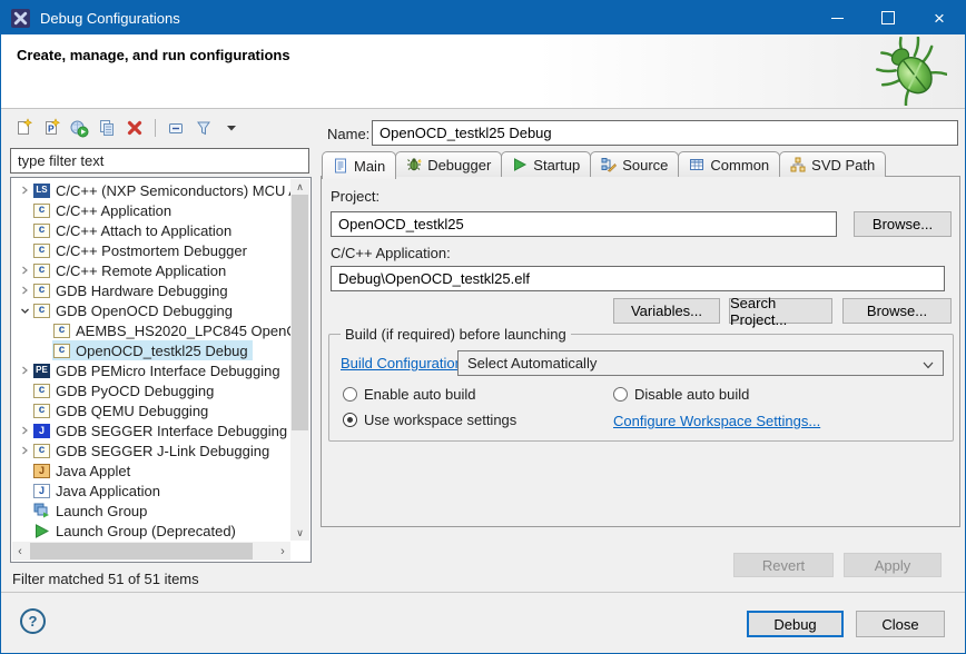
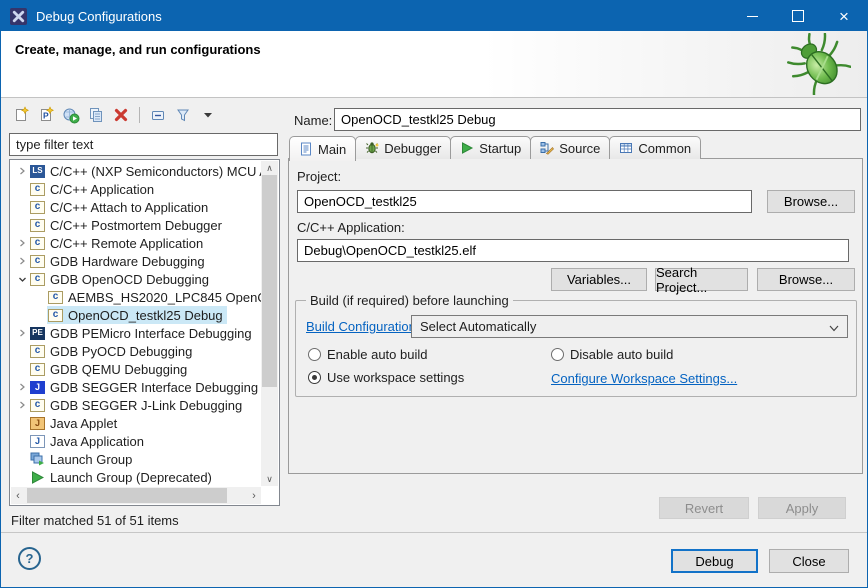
  Debug Configurations
  ×
  Create, manage, and run configurations
  P
  type filter text
  LS
  C/C++ (NXP Semiconductors) MCU
  c
  C/C++ Application
  c
  C/C++ Attach to Application
  c
  C/C++ Postmortem Debugger
  c
  C/C++ Remote Application
  c
  GDB Hardware Debugging
  c
  GDB OpenOCD Debugging
  c
  AEMBS_HS2020_LPC845 Open
  c
  OpenOCD_testkl25 Debug
  PE
  GDB PEMicro Interface Debugging
  c
  GDB PyOCD Debugging
  c
  GDB QEMU Debugging
  J
  GDB SEGGER Interface Debugging
  c
  GDB SEGGER J-Link Debugging
  J
  Java Applet
  J
  Java Application
  Launch Group
  Launch Group (Deprecated)
  ∧
  ∨
  ‹
  ›
  Filter matched 51 of 51 items
  ?
  Name:
  OpenOCD_testkl25 Debug
  Main
  Debugger
  Startup
  Source
  Common
- SVD Path
  Project:
  OpenOCD_testkl25
  Browse...
  C/C++ Application:
  Debug\OpenOCD_testkl25.elf
  Variables...
  Search Project...
  Browse...
  Build (if required) before launching
  Build Configuratio
  Select Automatically
  Enable auto build
  Disable auto build
  Use workspace settings
  Configure Workspace Settings...
  Revert
  Apply
  Debug
  Close
